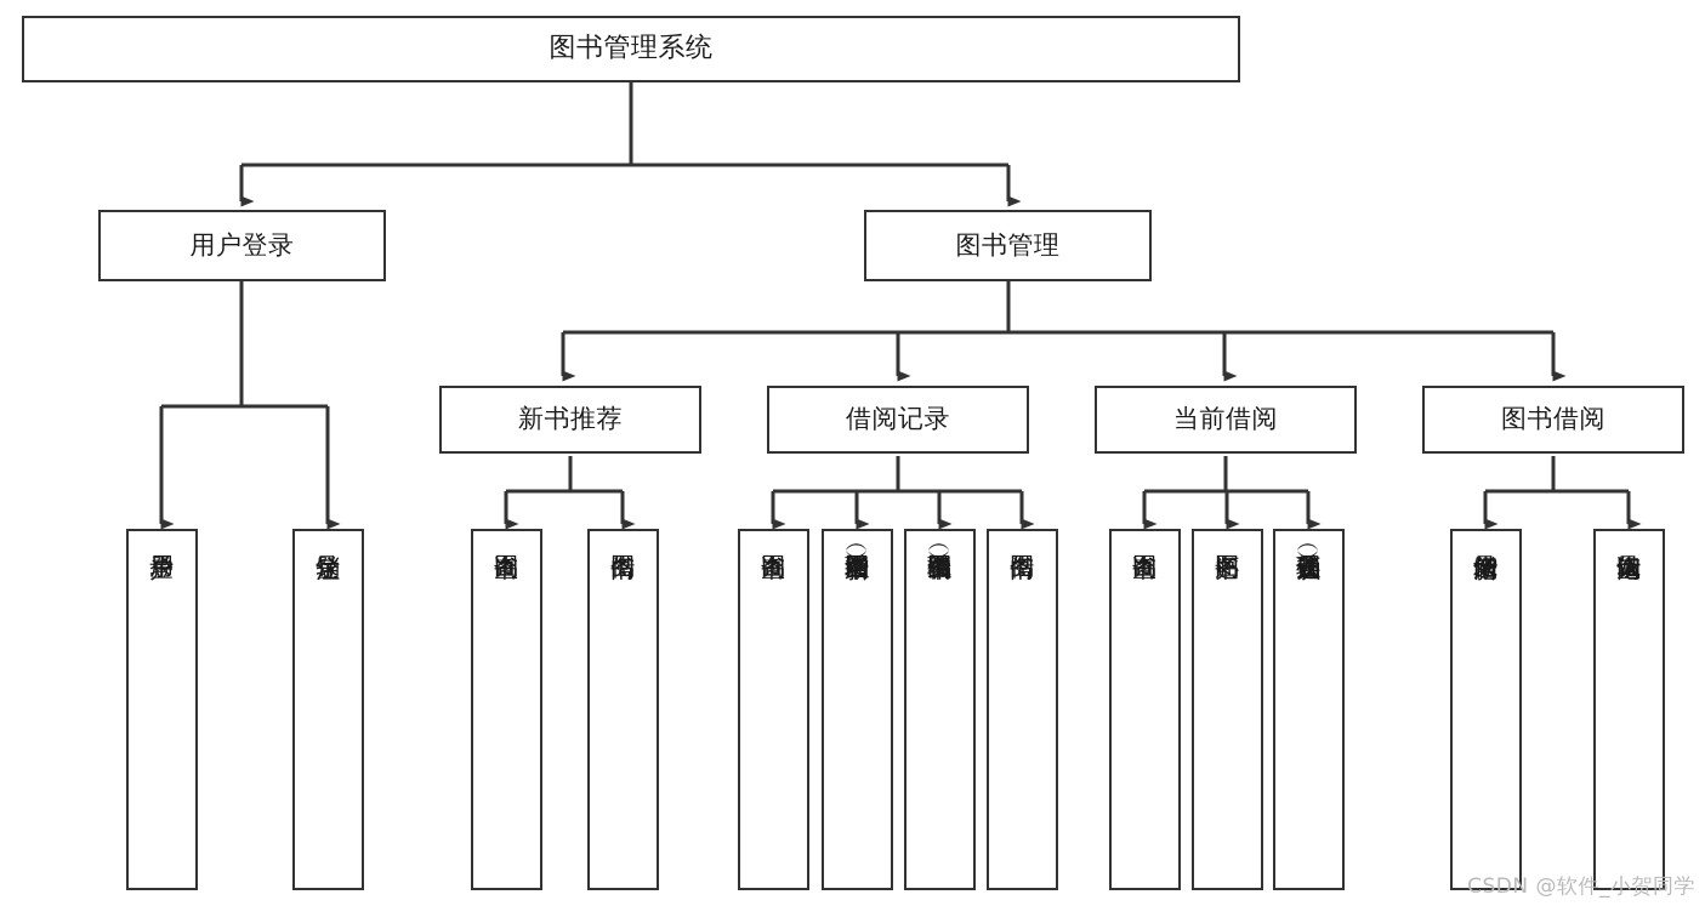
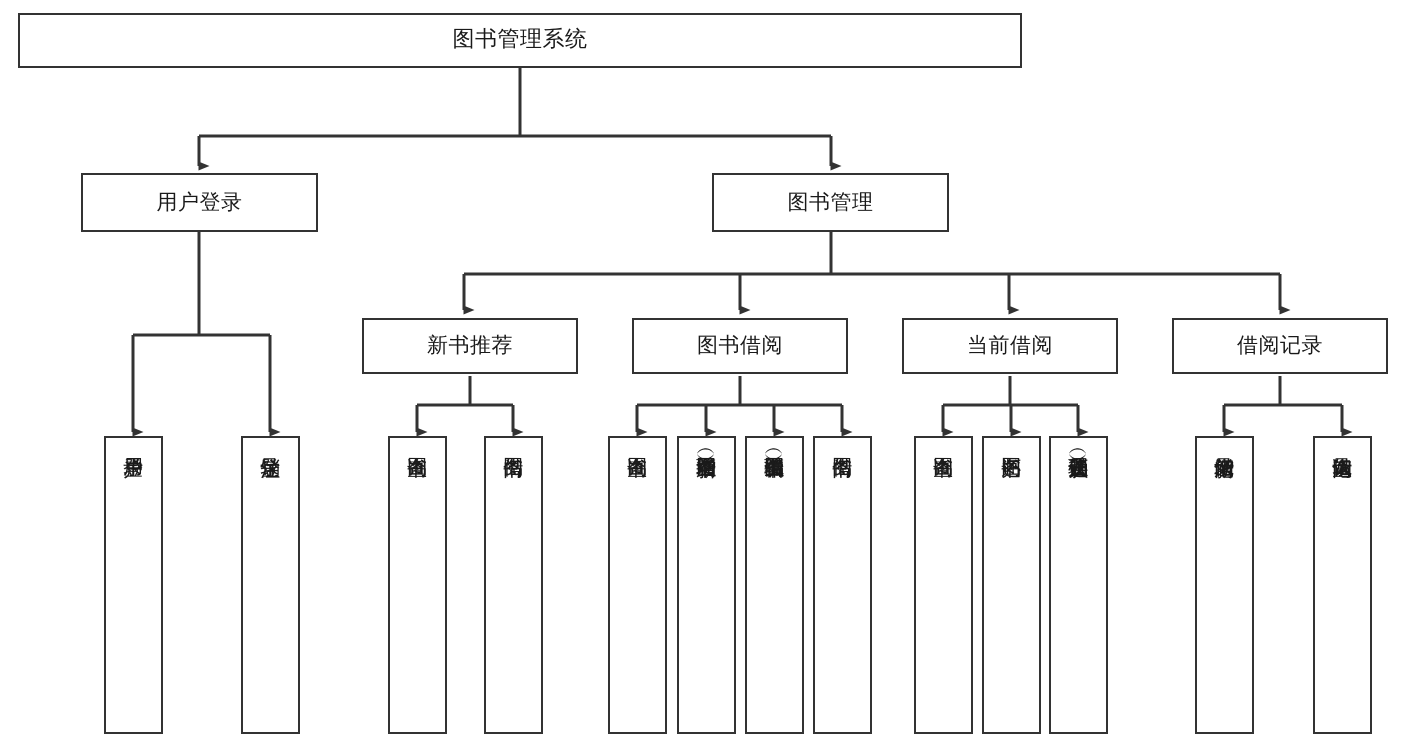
  图书管理系统
  用户登录
  图书管理
  新书推荐
- 借阅记录
+ 图书借阅
  当前借阅
- 图书借阅
+ 借阅记录
- CSDN @软件_小贺同学
